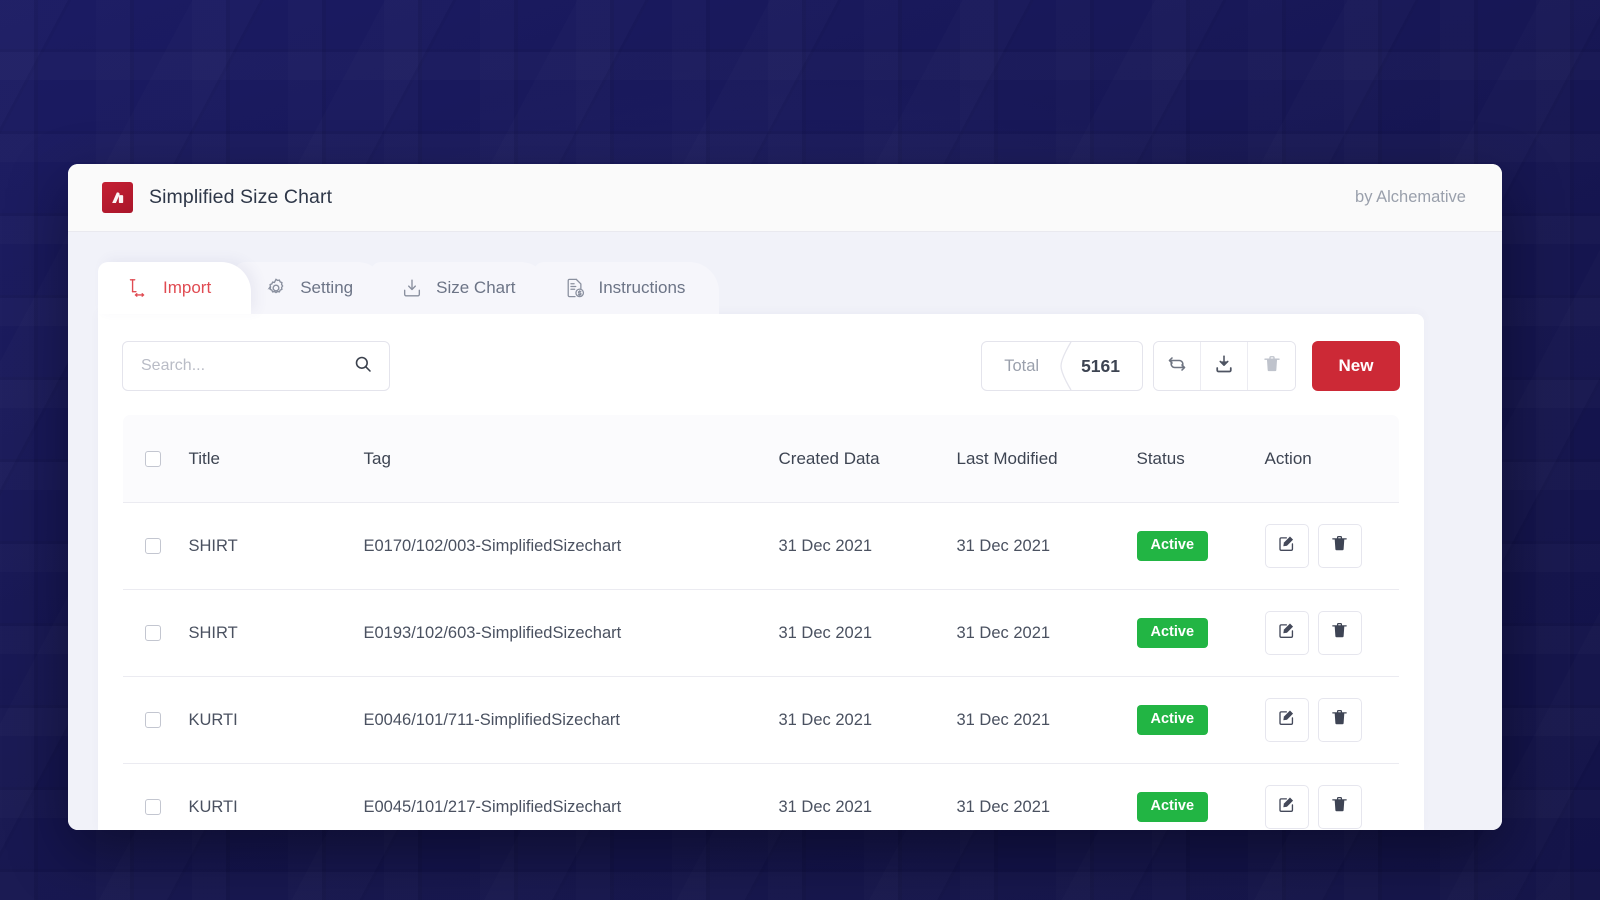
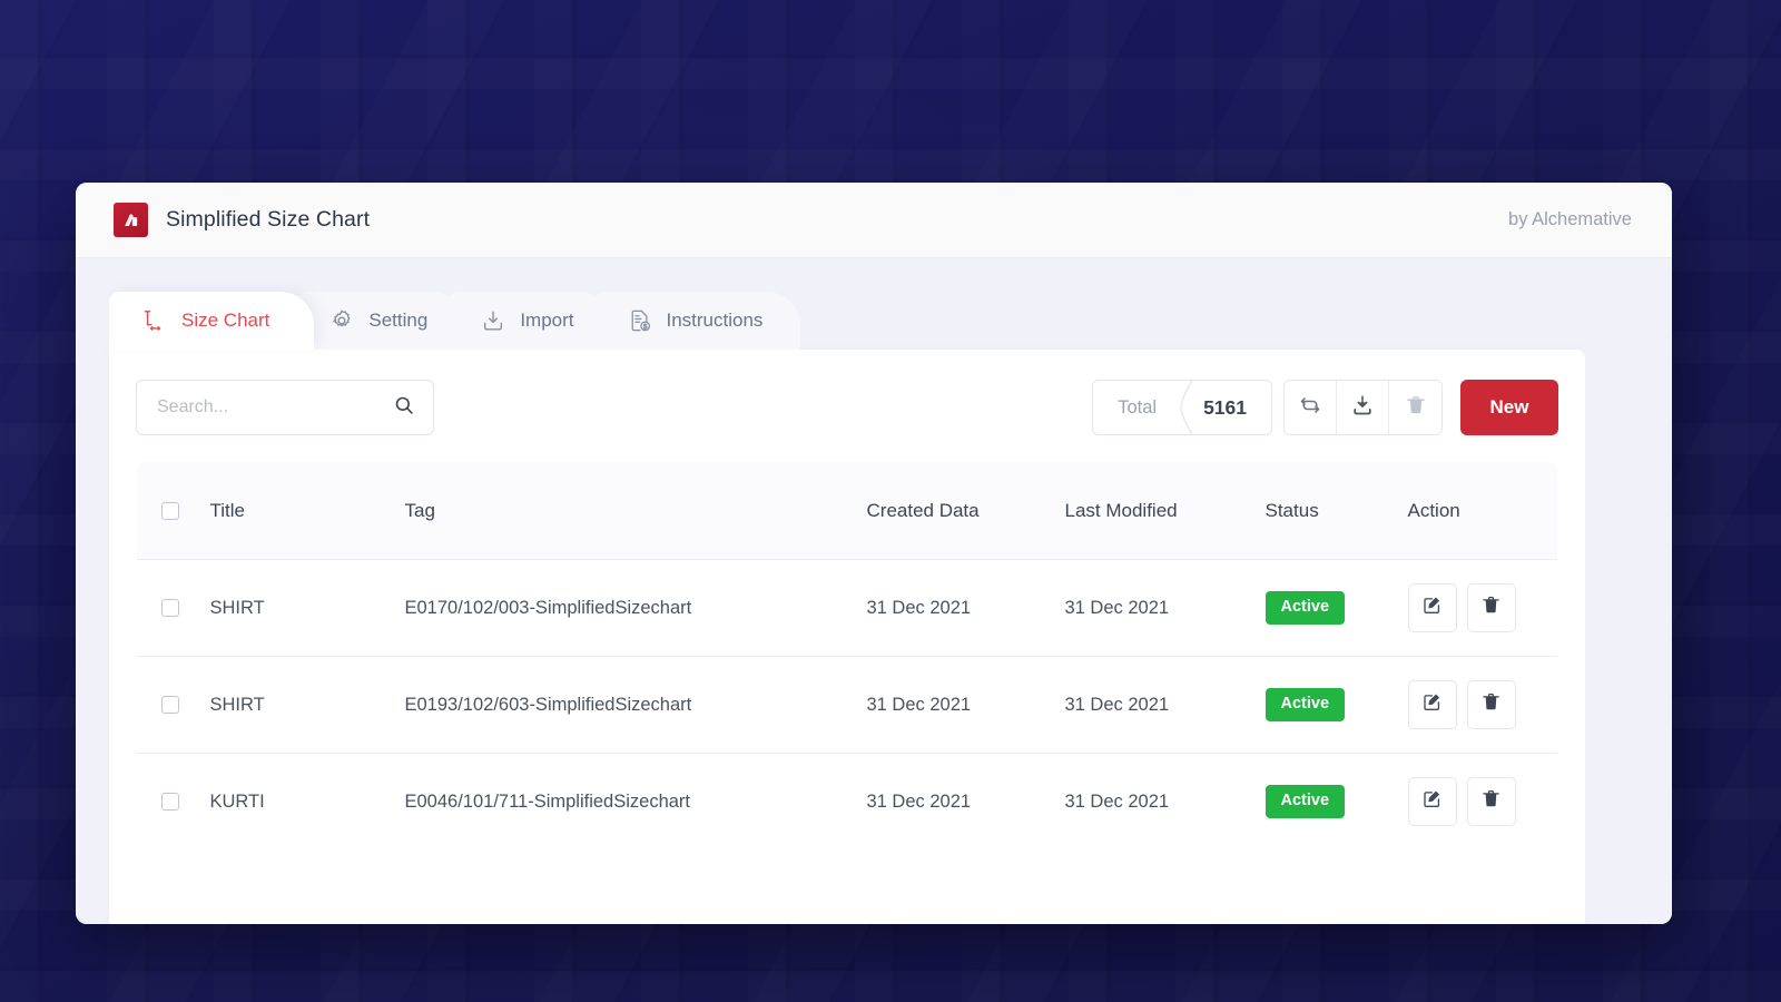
  Simplified Size Chart
  by Alchemative
- Import
+ Size Chart
  Setting
- Size Chart
+ Import
  Instructions
  Search...
  Total
  5161
  New
  	Title	Tag	Created Data	Last Modified	Status	Action
  	SHIRT	E0170/102/003-SimplifiedSizechart	31 Dec 2021	31 Dec 2021	Active
  	SHIRT	E0193/102/603-SimplifiedSizechart	31 Dec 2021	31 Dec 2021	Active
  	KURTI	E0046/101/711-SimplifiedSizechart	31 Dec 2021	31 Dec 2021	Active
- 	KURTI	E0045/101/217-SimplifiedSizechart	31 Dec 2021	31 Dec 2021	Active
